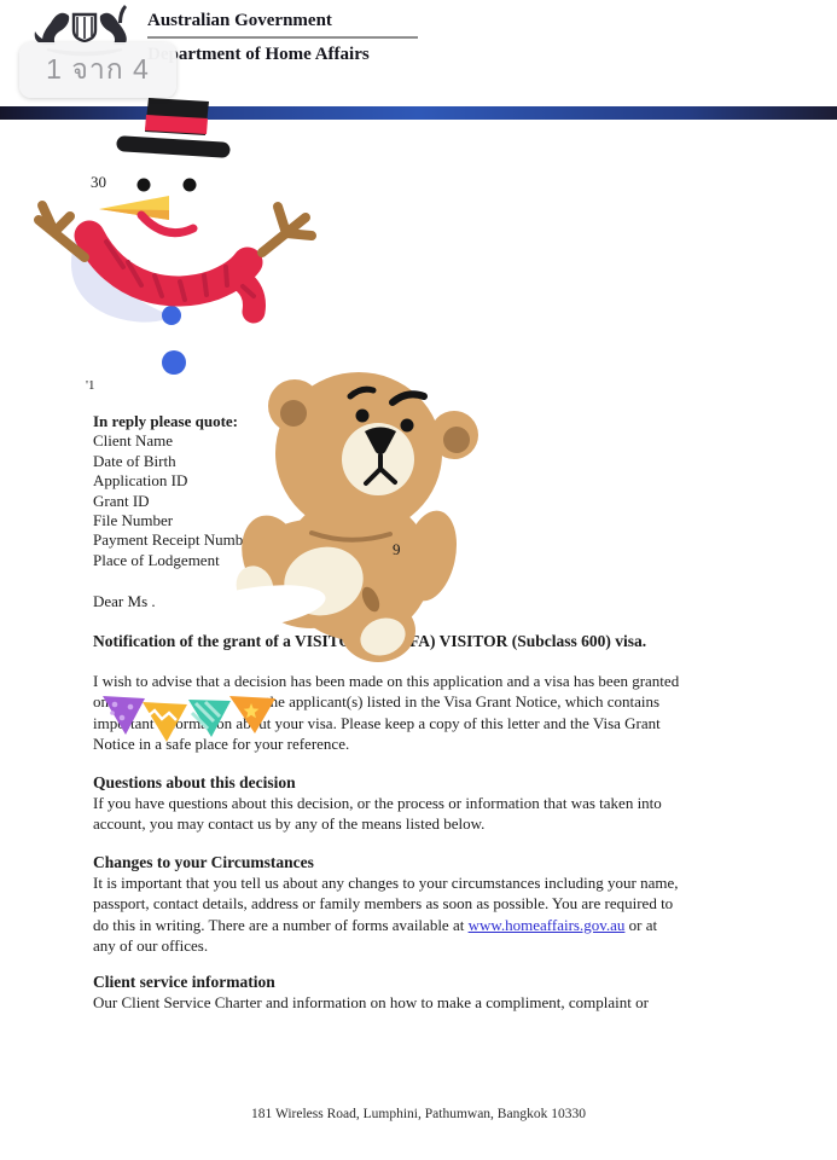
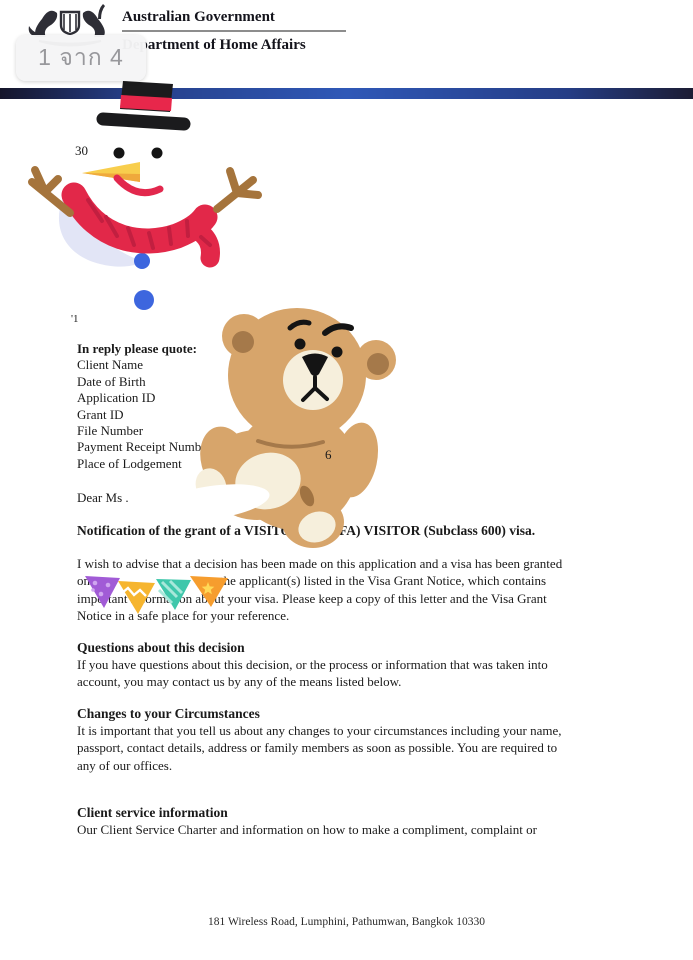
  Australian Government
  artment of Home Affairs
  30
  '1
  In reply please quote:
  Client Name
  Date of Birth
  Application ID
  Grant ID
  File Number
  Payment Receipt Numb
  Place of Lodgement
- 9
+ 6
  Dear Ms .
  Notification of the grant of a VISIT FA) VISITOR (Subclass 600) visa.
  I wish to advise that a decision has been made on this application and a visa has been granted
  on he applicant(s) listed in the Visa Grant Notice, which contains
  imptantormon abut your visa. Please keep a copy of this letter and the Visa Grant
  Notice in a safe place for your reference.
  Questions about this decision
  If you have questions about this decision, or the process or information that was taken into
  account, you may contact us by any of the means listed below.
  Changes to your Circumstances
  It is important that you tell us about any changes to your circumstances including your name,
  passport, contact details, address or family members as soon as possible. You are required to
- do this in writing. There are a number of forms available at www.homeaffairs.gov.au or at
  any of our offices.
  Client service information
  Our Client Service Charter and information on how to make a compliment, complaint or
  181 Wireless Road, Lumphini, Pathumwan, Bangkok 10330
  1 จาก 4
